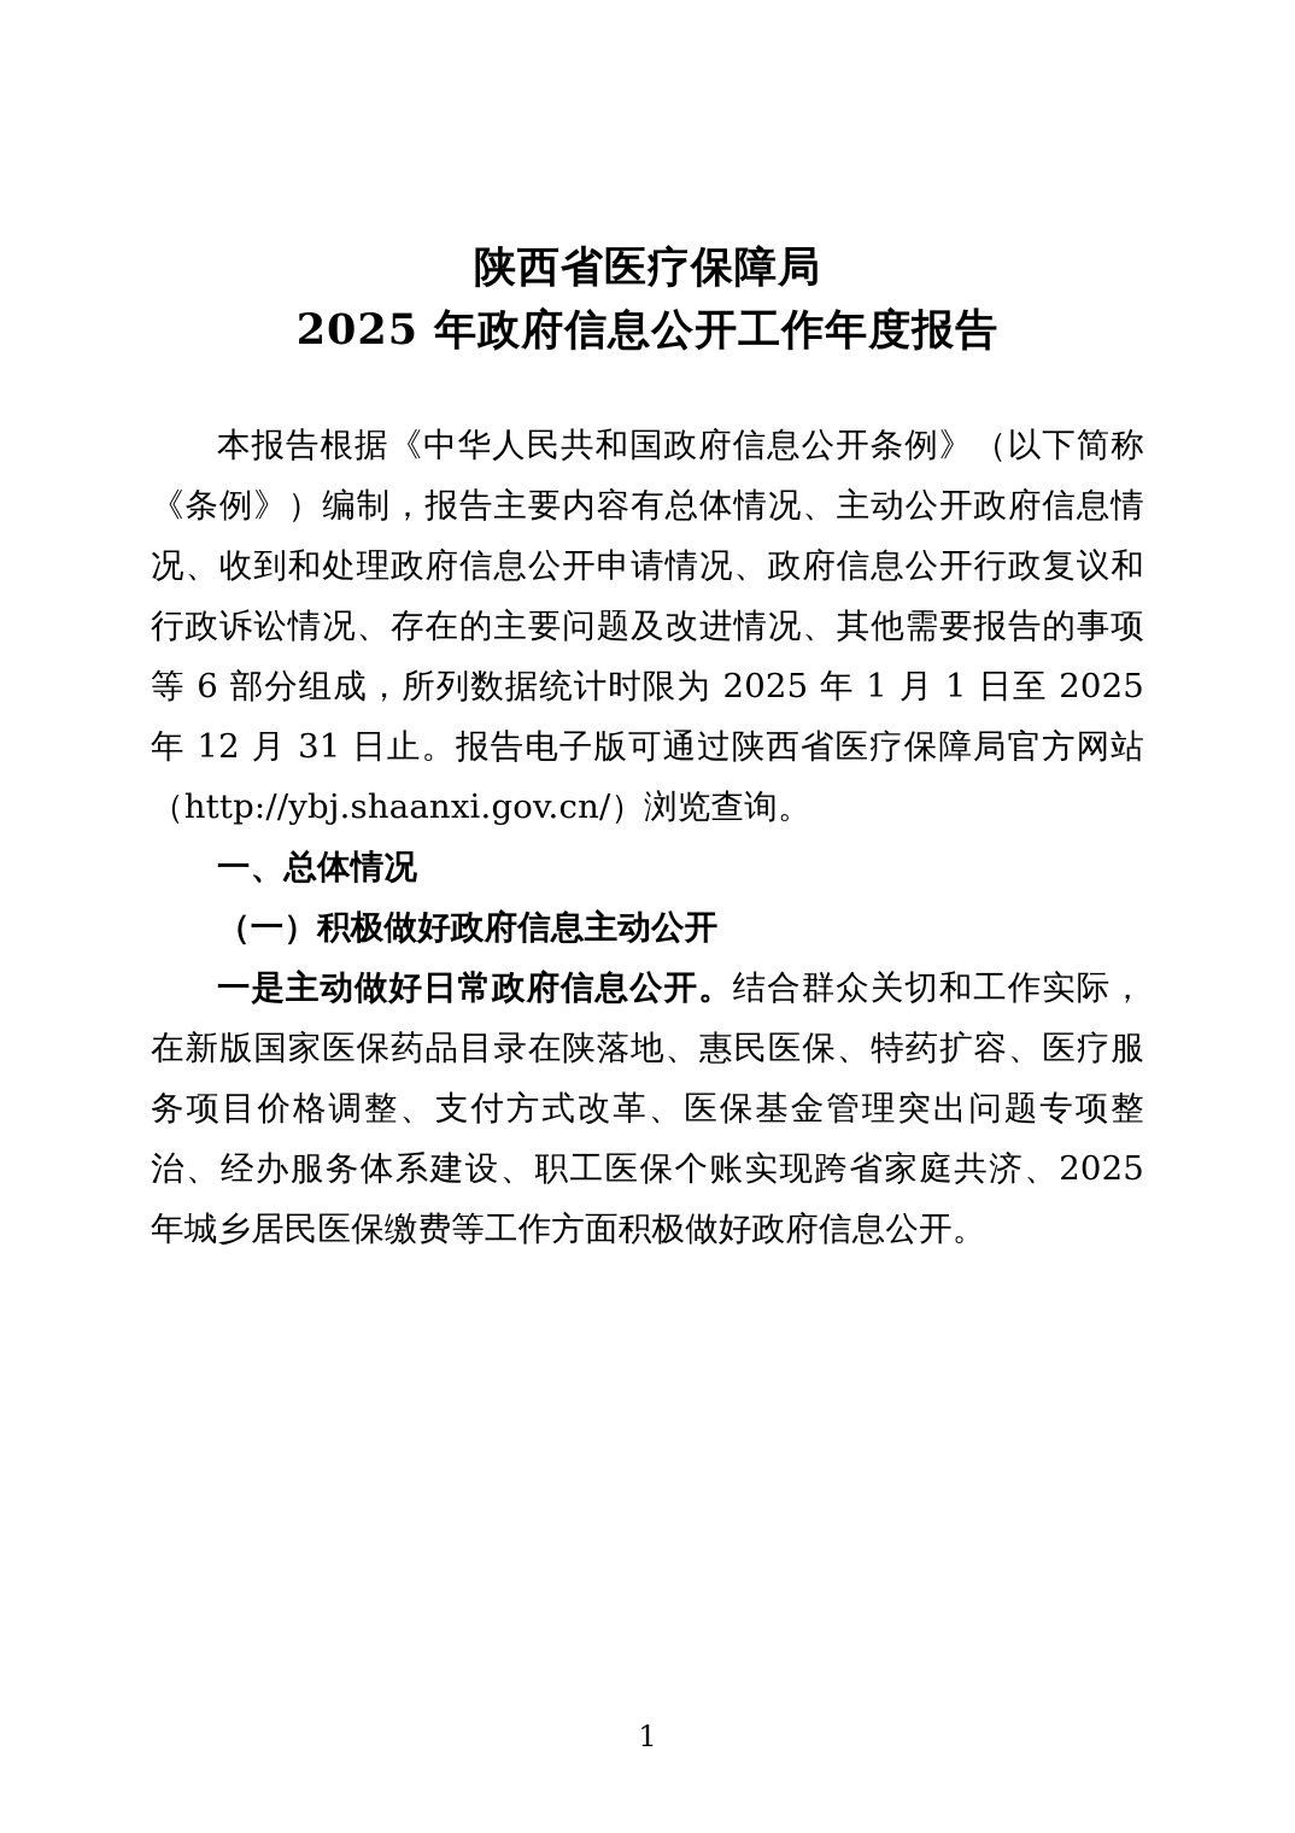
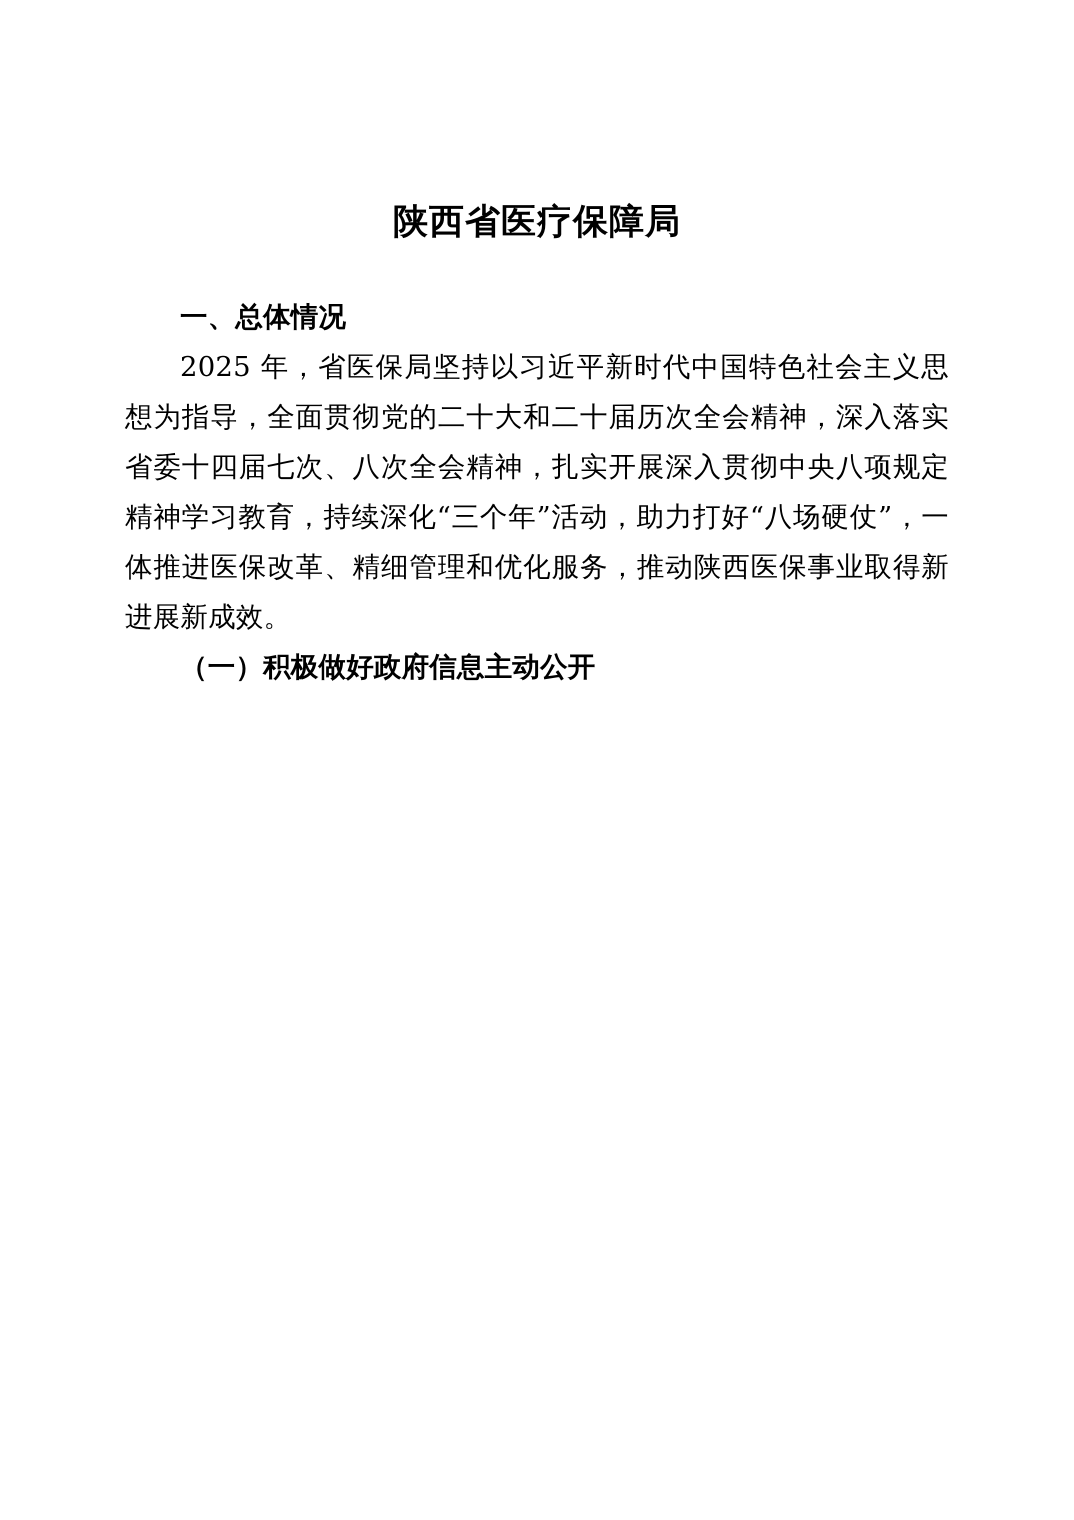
  陕西省医疗保障局
- 2025 年政府信息公开工作年度报告
- 本报告根据《中华人民共和国政府信息公开条例》（以下简称《条例》）编制，报告主要内容有总体情况、主动公开政府信息情况、收到和处理政府信息公开申请情况、政府信息公开行政复议和行政诉讼情况、存在的主要问题及改进情况、其他需要报告的事项等 6 部分组成，所列数据统计时限为 2025 年 1 月 1 日至 2025 年 12 月 31 日止。报告电子版可通过陕西省医疗保障局官方网站（http://ybj.shaanxi.gov.cn/）浏览查询。
  一、总体情况
+ 2025 年，省医保局坚持以习近平新时代中国特色社会主义思想为指导，全面贯彻党的二十大和二十届历次全会精神，深入落实省委十四届七次、八次全会精神，扎实开展深入贯彻中央八项规定精神学习教育，持续深化“三个年”活动，助力打好“八场硬仗”，一体推进医保改革、精细管理和优化服务，推动陕西医保事业取得新进展新成效。
  （一）积极做好政府信息主动公开
- 一是主动做好日常政府信息公开。结合群众关切和工作实际，在新版国家医保药品目录在陕落地、惠民医保、特药扩容、医疗服务项目价格调整、支付方式改革、医保基金管理突出问题专项整治、经办服务体系建设、职工医保个账实现跨省家庭共济、2025 年城乡居民医保缴费等工作方面积极做好政府信息公开。
- 1
